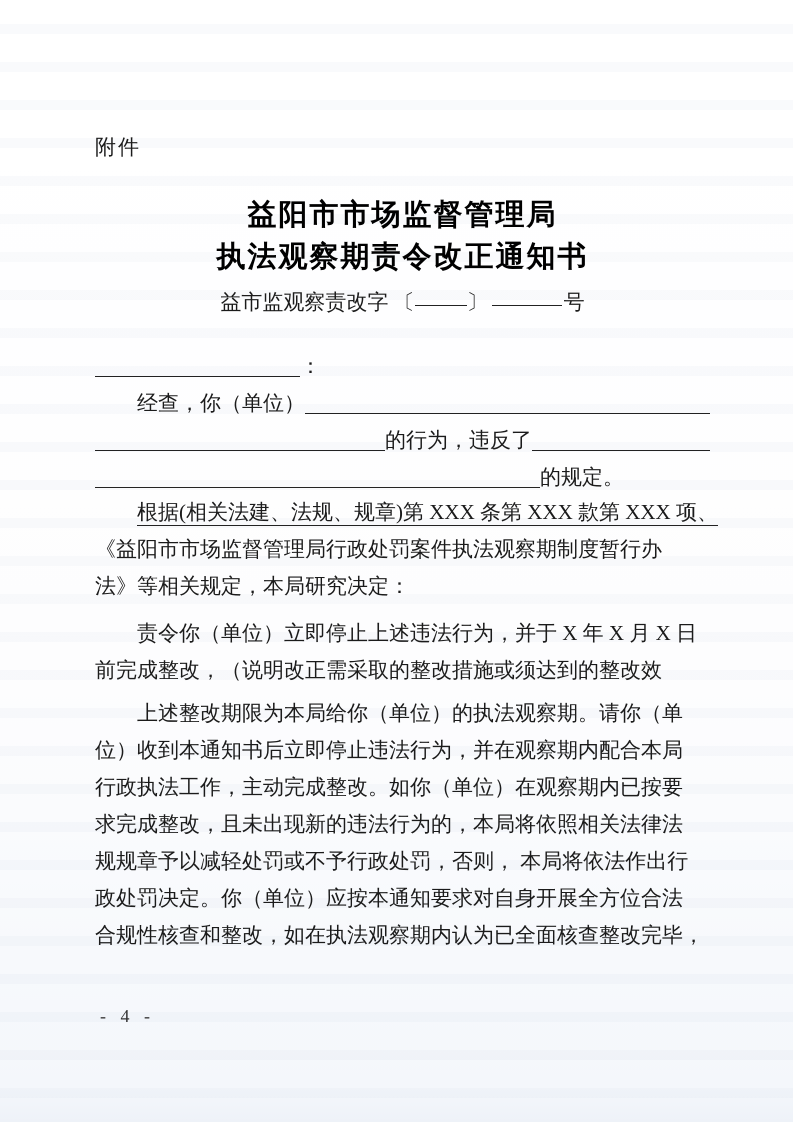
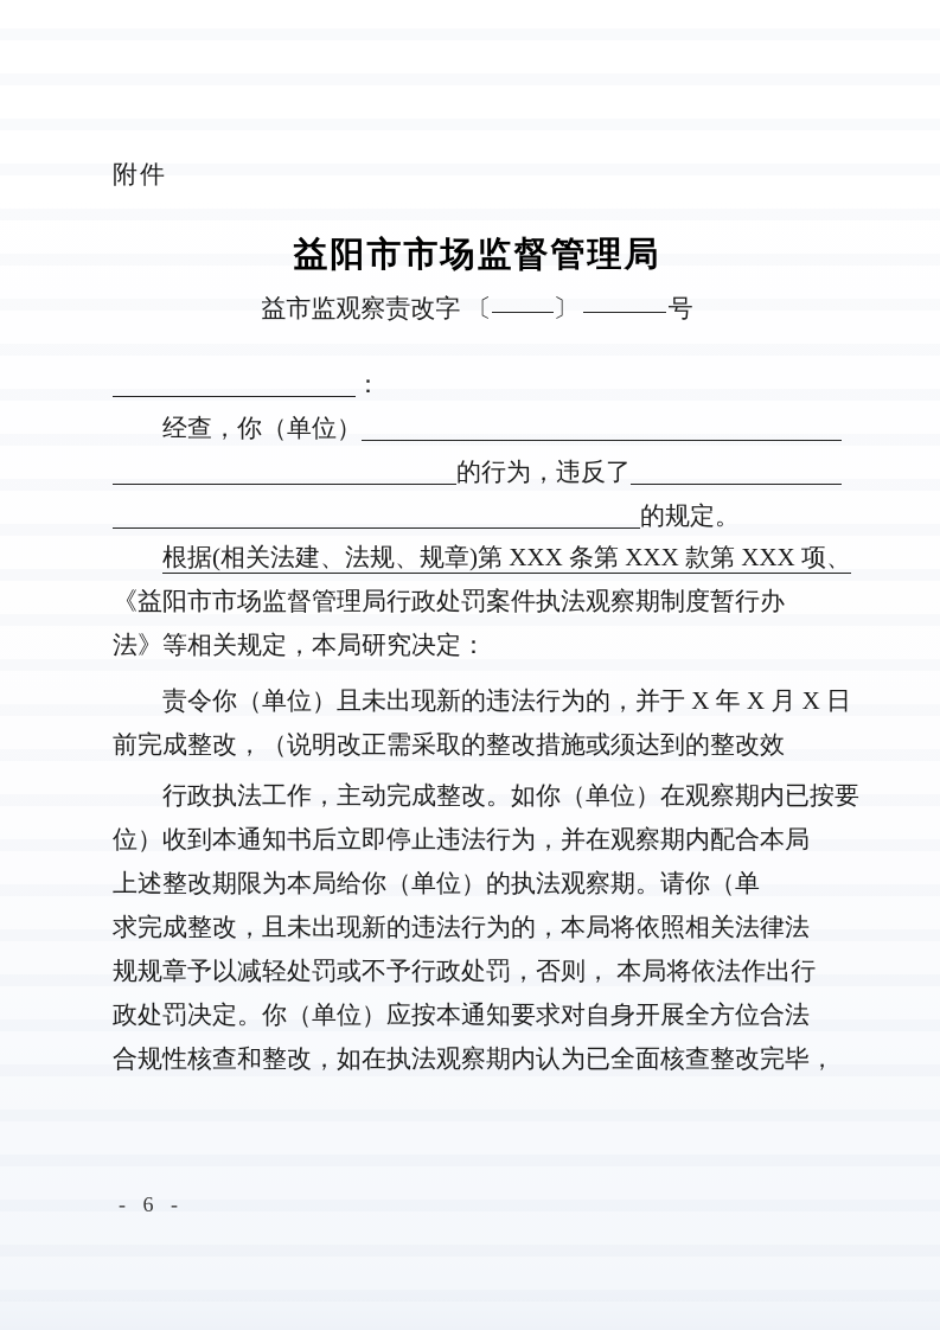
  附件
  益阳市市场监督管理局
- 执法观察期责令改正通知书
  益市监观察责改字 〔 〕 号
  ：
  经查，你（单位）
  的行为，违反了
  的规定。
  根据(相关法建、法规、规章)第 XXX 条第 XXX 款第 XXX 项、
  《益阳市市场监督管理局行政处罚案件执法观察期制度暂行办
  法》等相关规定，本局研究决定：
- 责令你（单位）立即停止上述违法行为，并于 X 年 X 月 X 日
+ 责令你（单位）且未出现新的违法行为的，并于 X 年 X 月 X 日
  前完成整改，（说明改正需采取的整改措施或须达到的整改效
- 上述整改期限为本局给你（单位）的执法观察期。请你（单
+ 行政执法工作，主动完成整改。如你（单位）在观察期内已按要
  位）收到本通知书后立即停止违法行为，并在观察期内配合本局
- 行政执法工作，主动完成整改。如你（单位）在观察期内已按要
+ 上述整改期限为本局给你（单位）的执法观察期。请你（单
  求完成整改，且未出现新的违法行为的，本局将依照相关法律法
  规规章予以减轻处罚或不予行政处罚，否则， 本局将依法作出行
  政处罚决定。你（单位）应按本通知要求对自身开展全方位合法
  合规性核查和整改，如在执法观察期内认为已全面核查整改完毕，
- - 4 -
+ - 6 -
